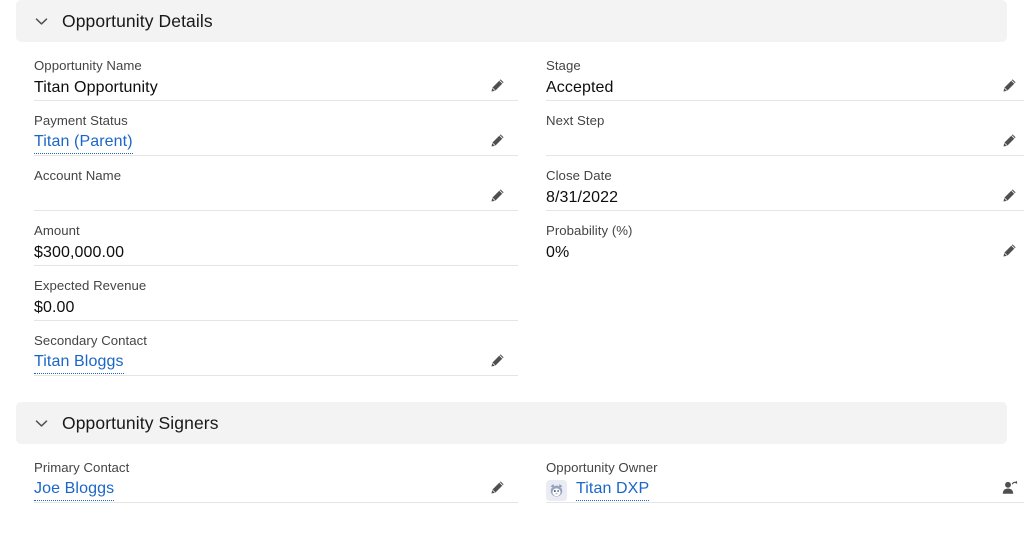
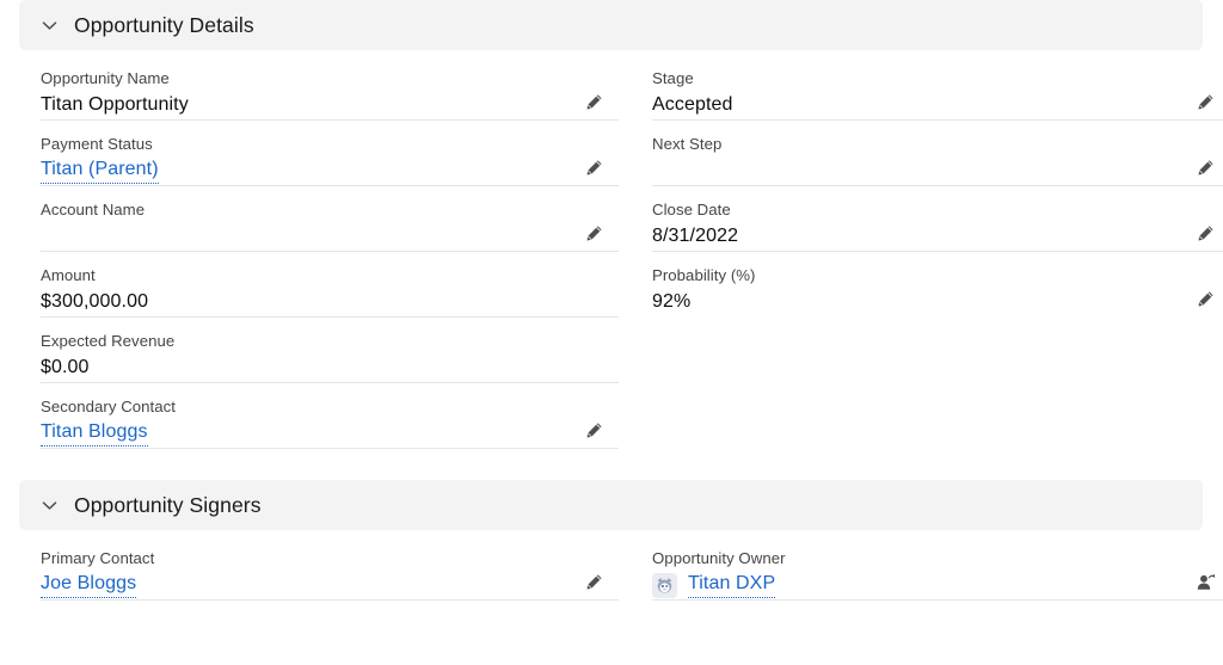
  Opportunity Details
  Opportunity Name
  Titan Opportunity
  Payment Status
  Titan (Parent)
  Account Name
  Amount
  $300,000.00
  Expected Revenue
  $0.00
  Secondary Contact
  Titan Bloggs
  Stage
  Accepted
  Next Step
  Close Date
  8/31/2022
  Probability (%)
- 0%
+ 92%
  Opportunity Signers
  Primary Contact
  Joe Bloggs
  Opportunity Owner
  Titan DXP
